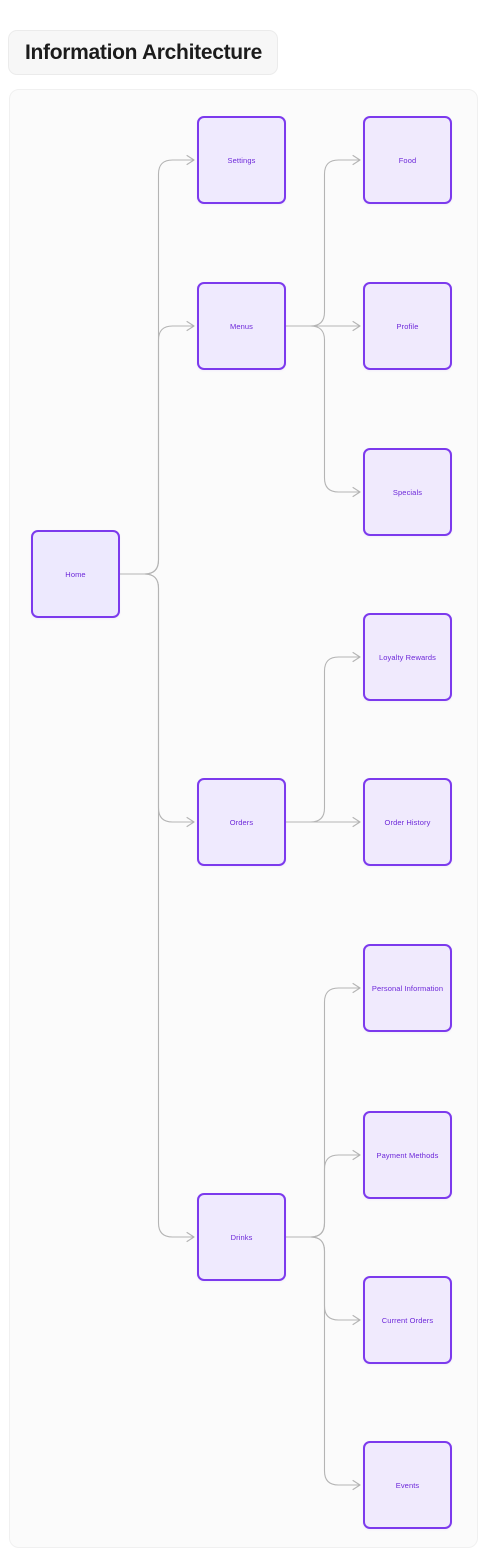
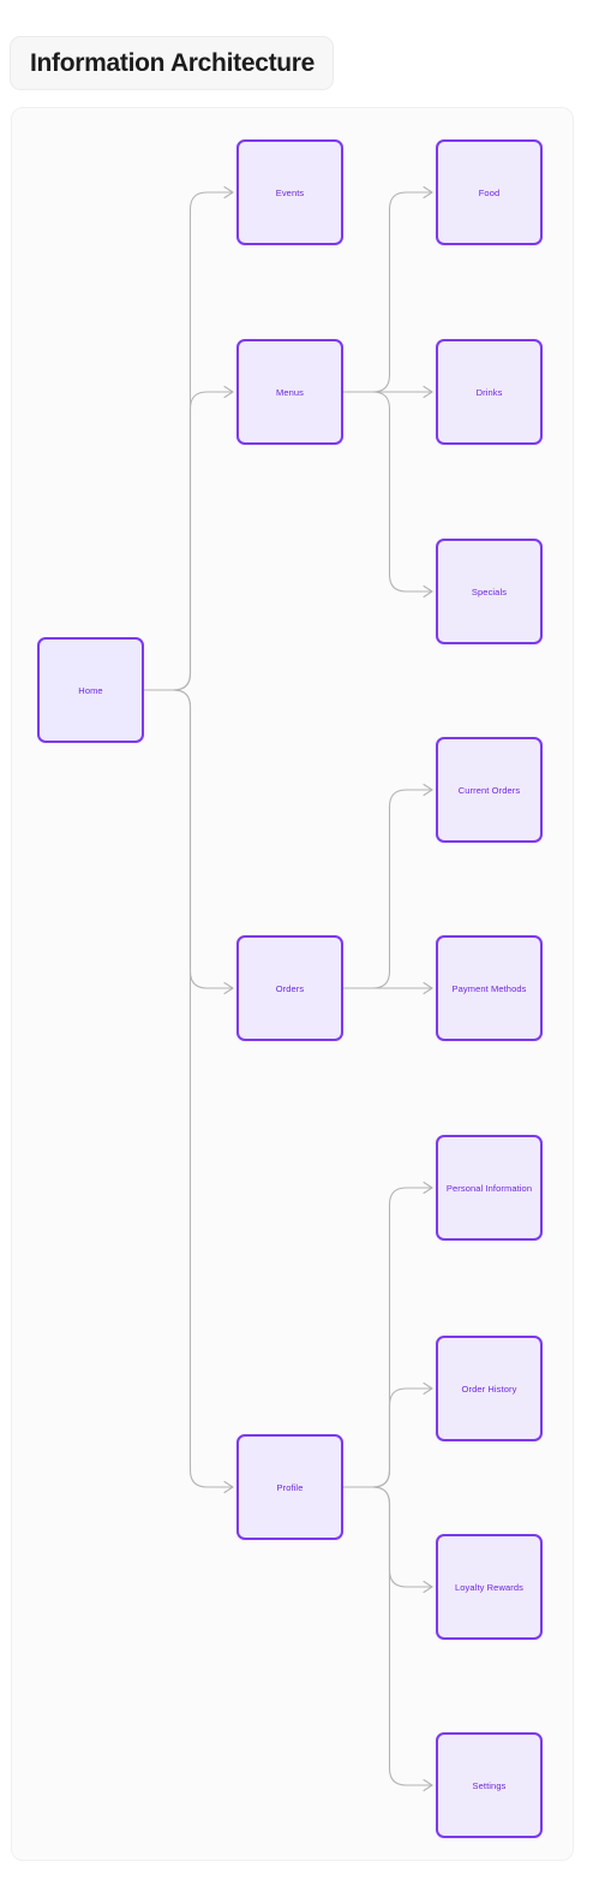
  Information Architecture
  Home
- Settings
+ Events
  Menus
  Orders
- Drinks
+ Profile
  Food
- Profile
+ Drinks
  Specials
- Loyalty Rewards
+ Current Orders
- Order History
+ Payment Methods
  Personal Information
- Payment Methods
+ Order History
- Current Orders
+ Loyalty Rewards
- Events
+ Settings
